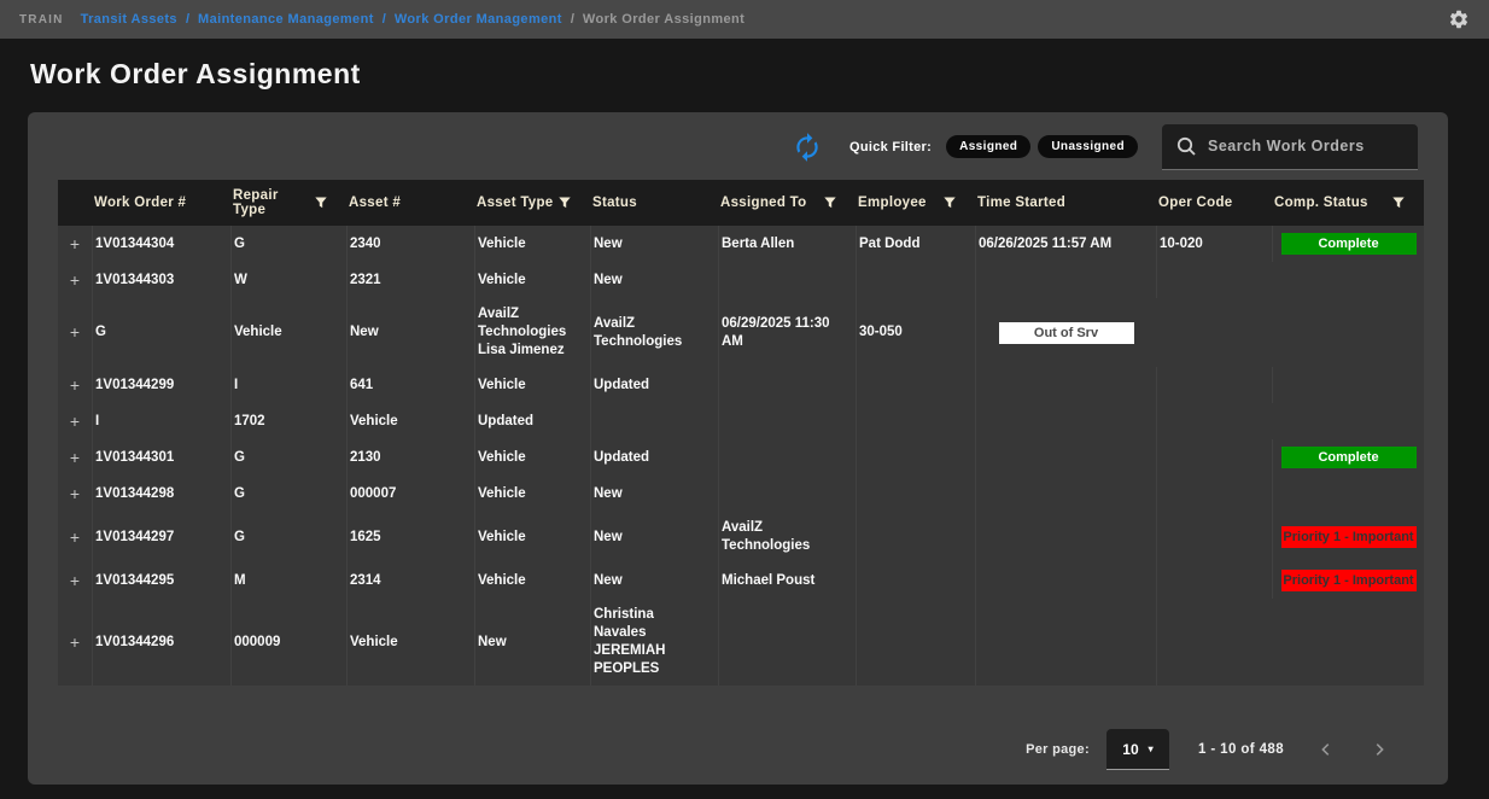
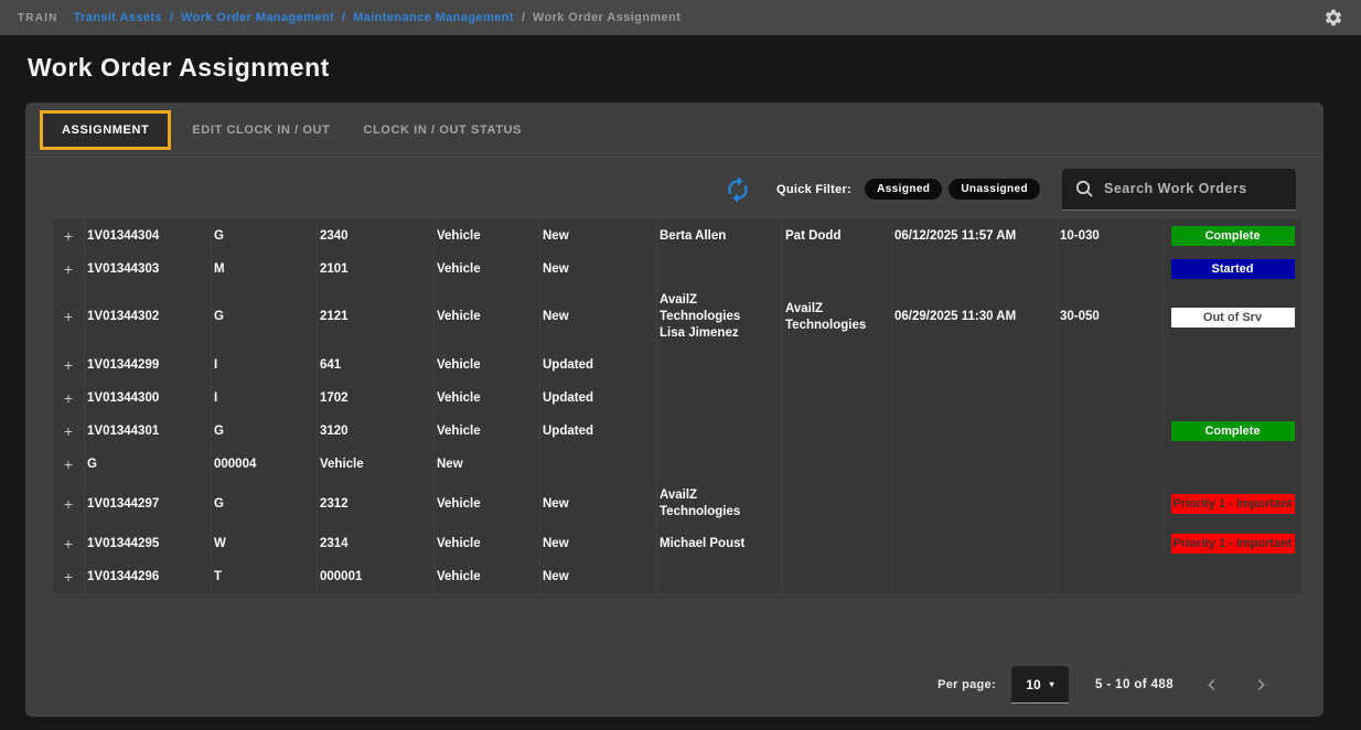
  TRAIN
  Transit Assets
  /
- Maintenance Management
+ Work Order Management
  /
- Work Order Management
+ Maintenance Management
  /
  Work Order Assignment
  Work Order Assignment
+ ASSIGNMENT
+ EDIT CLOCK IN / OUT
+ CLOCK IN / OUT STATUS
  Quick Filter:
  Assigned
  Unassigned
  Search Work Orders
- Work Order #
- Repair Type
- Asset #
- Asset Type
- Status
- Assigned To
- Employee
- Time Started
- Oper Code
- Comp. Status
  +
  1V01344304
  G
  2340
  Vehicle
  New
  Berta Allen
  Pat Dodd
- 06/26/2025 11:57 AM
+ 06/12/2025 11:57 AM
- 10-020
+ 10-030
  Complete
  +
  1V01344303
- W
+ M
- 2321
+ 2101
  Vehicle
  New
+ Started
  +
+ 1V01344302
  G
+ 2121
  Vehicle
  New
  AvailZ Technologies
  Lisa Jimenez
  AvailZ Technologies
  06/29/2025 11:30 AM
  30-050
  Out of Srv
  +
  1V01344299
  I
  641
  Vehicle
  Updated
  +
+ 1V01344300
  I
  1702
  Vehicle
  Updated
  +
  1V01344301
  G
- 2130
+ 3120
  Vehicle
  Updated
  Complete
  +
- 1V01344298
  G
- 000007
+ 000004
  Vehicle
  New
  +
  1V01344297
  G
- 1625
+ 2312
  Vehicle
  New
  AvailZ Technologies
  Priority 1 - Important
  +
  1V01344295
- M
+ W
  2314
  Vehicle
  New
  Michael Poust
  Priority 1 - Important
  +
  1V01344296
+ T
- 000009
+ 000001
  Vehicle
  New
- Christina Navales
- JEREMIAH PEOPLES
  Per page:
  10
  ▾
- 1 - 10 of 488
+ 5 - 10 of 488
